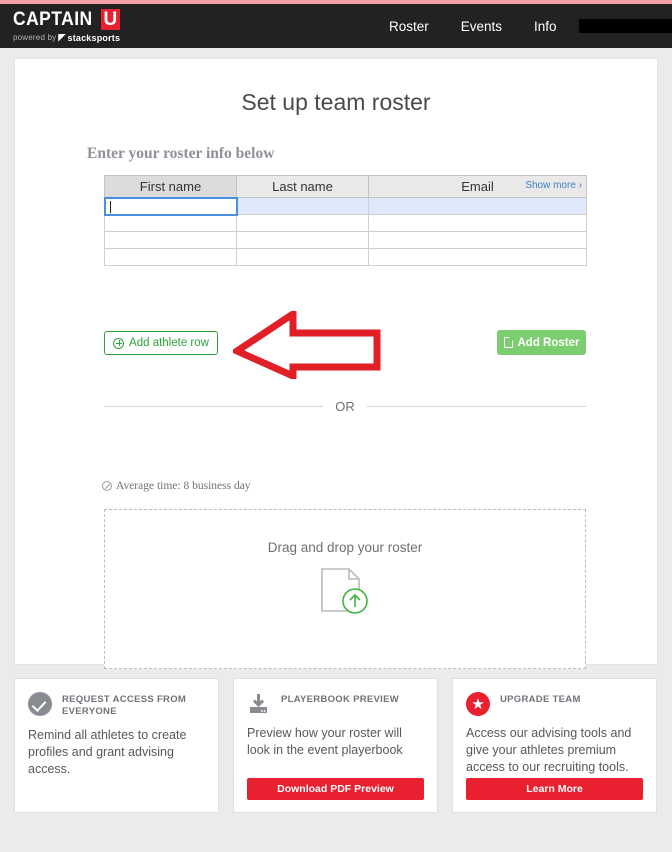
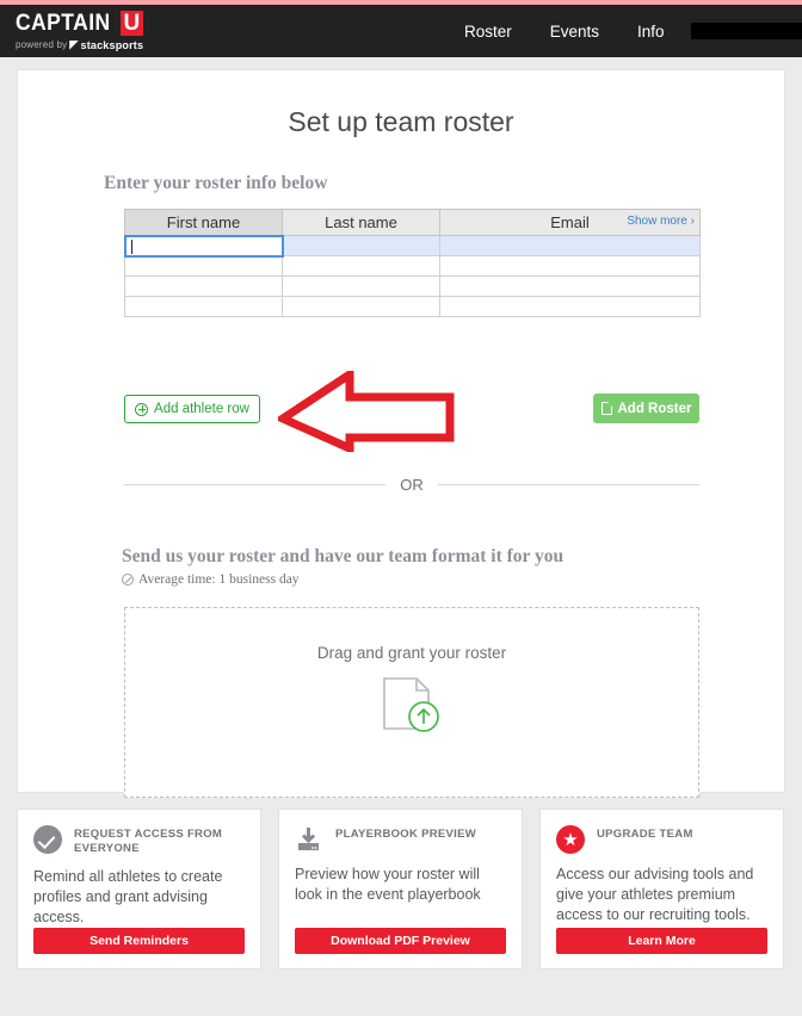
  CAPTAIN
  U
  powered by
  ◤
  stacksports
  Roster
  Events
  Info
  Set up team roster
  Enter your roster info below
  First name	Last name	Email Show more ›
  Add athlete row
  Add Roster
  OR
+ Send us your roster and have our team format it for you
- Average time: 8 business day
+ Average time: 1 business day
- Drag and drop your roster
+ Drag and grant your roster
  REQUEST ACCESS FROM EVERYONE
  Remind all athletes to create profiles and grant advising access.
+ Send Reminders
  PLAYERBOOK PREVIEW
  Preview how your roster will look in the event playerbook
  Download PDF Preview
  ★
  UPGRADE TEAM
  Access our advising tools and give your athletes premium access to our recruiting tools.
  Learn More
